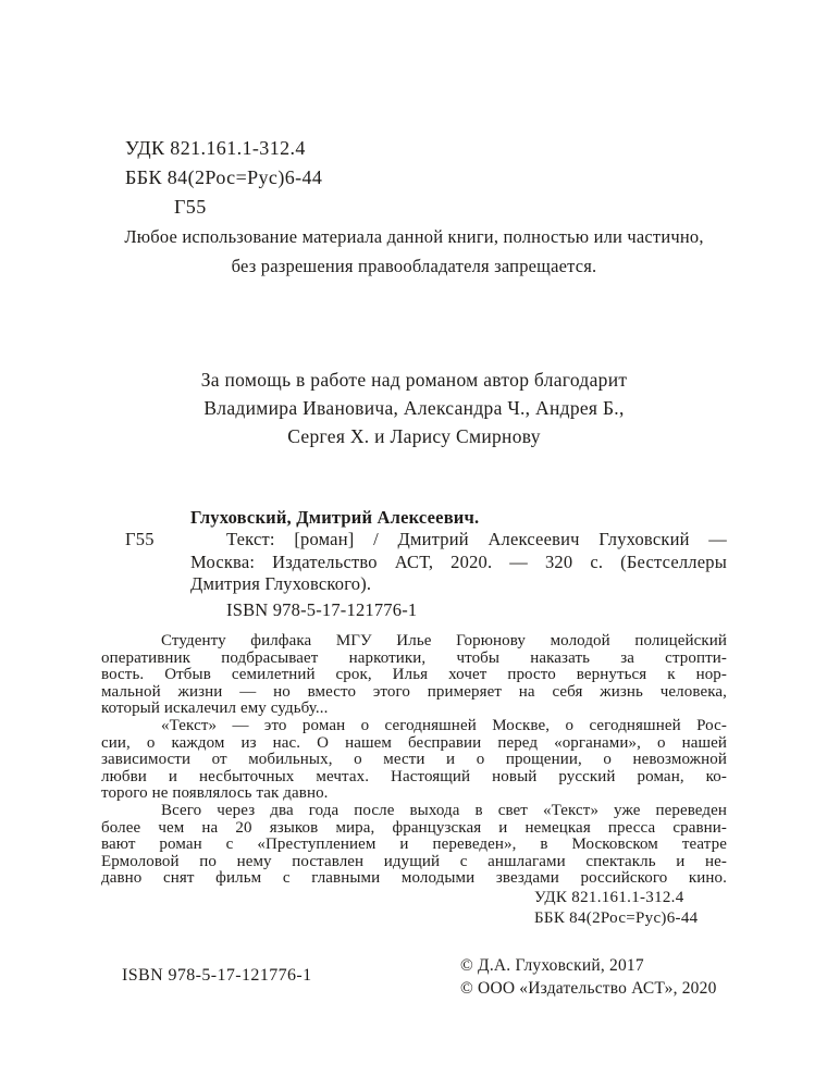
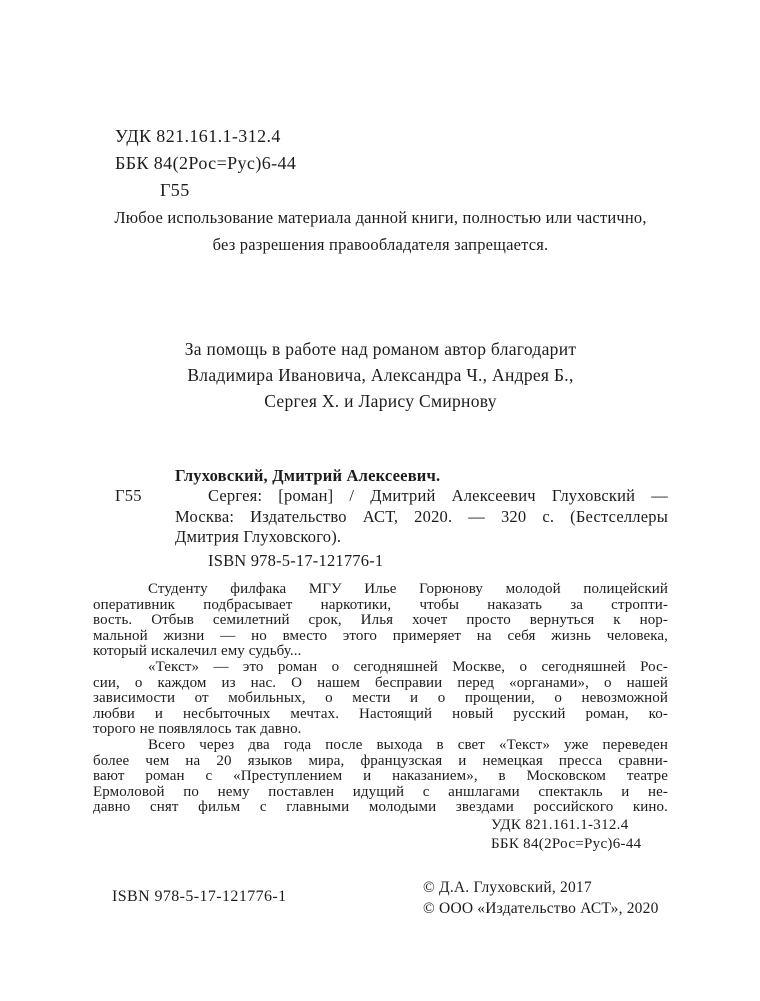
  УДК 821.161.1-312.4
  ББК 84(2Рос=Рус)6-44
  Г55
  Любое использование материала данной книги, полностью или частично,
  без разрешения правообладателя запрещается.
  За помощь в работе над романом автор благодарит
  Владимира Ивановича, Александра Ч., Андрея Б.,
  Сергея Х. и Ларису Смирнову
  Глуховский, Дмитрий Алексеевич.
  Г55
- Текст: [роман] / Дмитрий Алексеевич Глуховский —
+ Сергея: [роман] / Дмитрий Алексеевич Глуховский —
  Москва: Издательство АСТ, 2020. — 320 с. (Бестселлеры
  Дмитрия Глуховского).
  ISBN 978-5-17-121776-1
  Студенту филфака МГУ Илье Горюнову молодой полицейский
  оперативник подбрасывает наркотики, чтобы наказать за стропти-
  вость. Отбыв семилетний срок, Илья хочет просто вернуться к нор-
  мальной жизни — но вместо этого примеряет на себя жизнь человека,
  который искалечил ему судьбу...
  «Текст» — это роман о сегодняшней Москве, о сегодняшней Рос-
  сии, о каждом из нас. О нашем бесправии перед «органами», о нашей
  зависимости от мобильных, о мести и о прощении, о невозможной
  любви и несбыточных мечтах. Настоящий новый русский роман, ко-
  торого не появлялось так давно.
  Всего через два года после выхода в свет «Текст» уже переведен
  более чем на 20 языков мира, французская и немецкая пресса сравни-
- вают роман с «Преступлением и переведен», в Московском театре
+ вают роман с «Преступлением и наказанием», в Московском театре
  Ермоловой по нему поставлен идущий с аншлагами спектакль и не-
  давно снят фильм с главными молодыми звездами российского кино.
  УДК 821.161.1-312.4
  ББК 84(2Рос=Рус)6-44
  ISBN 978-5-17-121776-1
  © Д.А. Глуховский, 2017
  © ООО «Издательство АСТ», 2020
